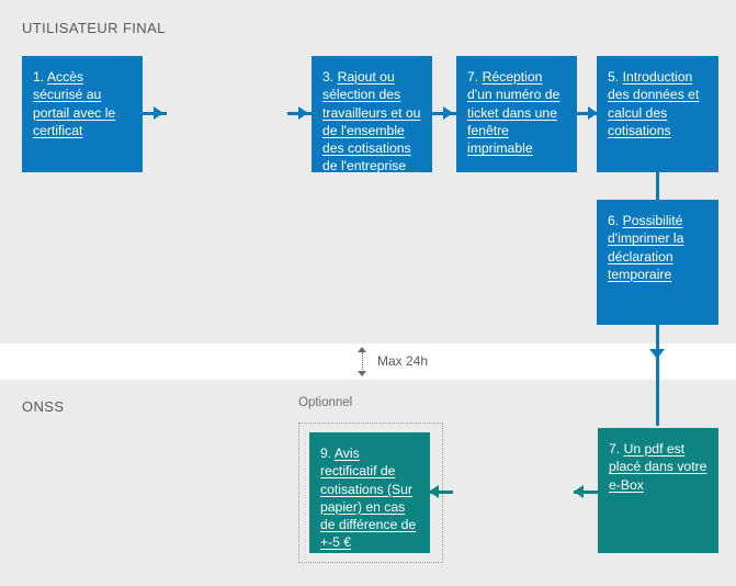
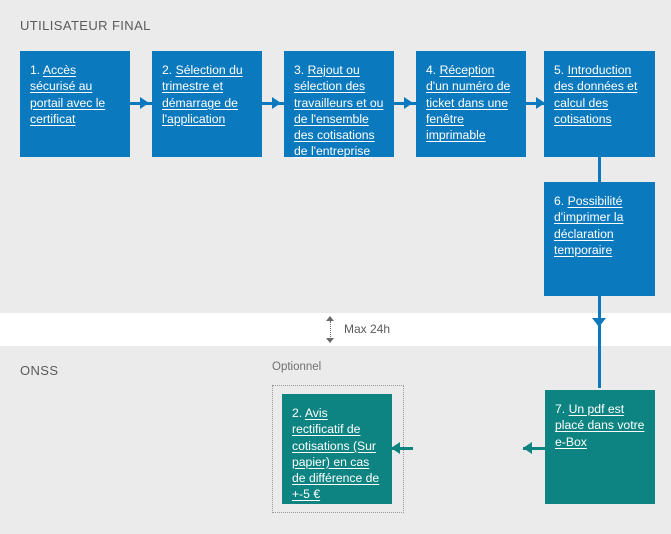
  UTILISATEUR FINAL
  ONSS
  Optionnel
  Max 24h
  1. Accès sécurisé au portail avec le certificat
+ 2. Sélection du trimestre et démarrage de l'application
  3. Rajout ou sélection des travailleurs et ou de l'ensemble des cotisations de l'entreprise
- 7. Réception d'un numéro de ticket dans une fenêtre imprimable
+ 4. Réception d'un numéro de ticket dans une fenêtre imprimable
  5. Introduction des données et calcul des cotisations
  6. Possibilité d'imprimer la déclaration temporaire
  7. Un pdf est placé dans votre e-Box
- 9. Avis rectificatif de cotisations (Sur papier) en cas de différence de +-5 €
+ 2. Avis rectificatif de cotisations (Sur papier) en cas de différence de +-5 €
